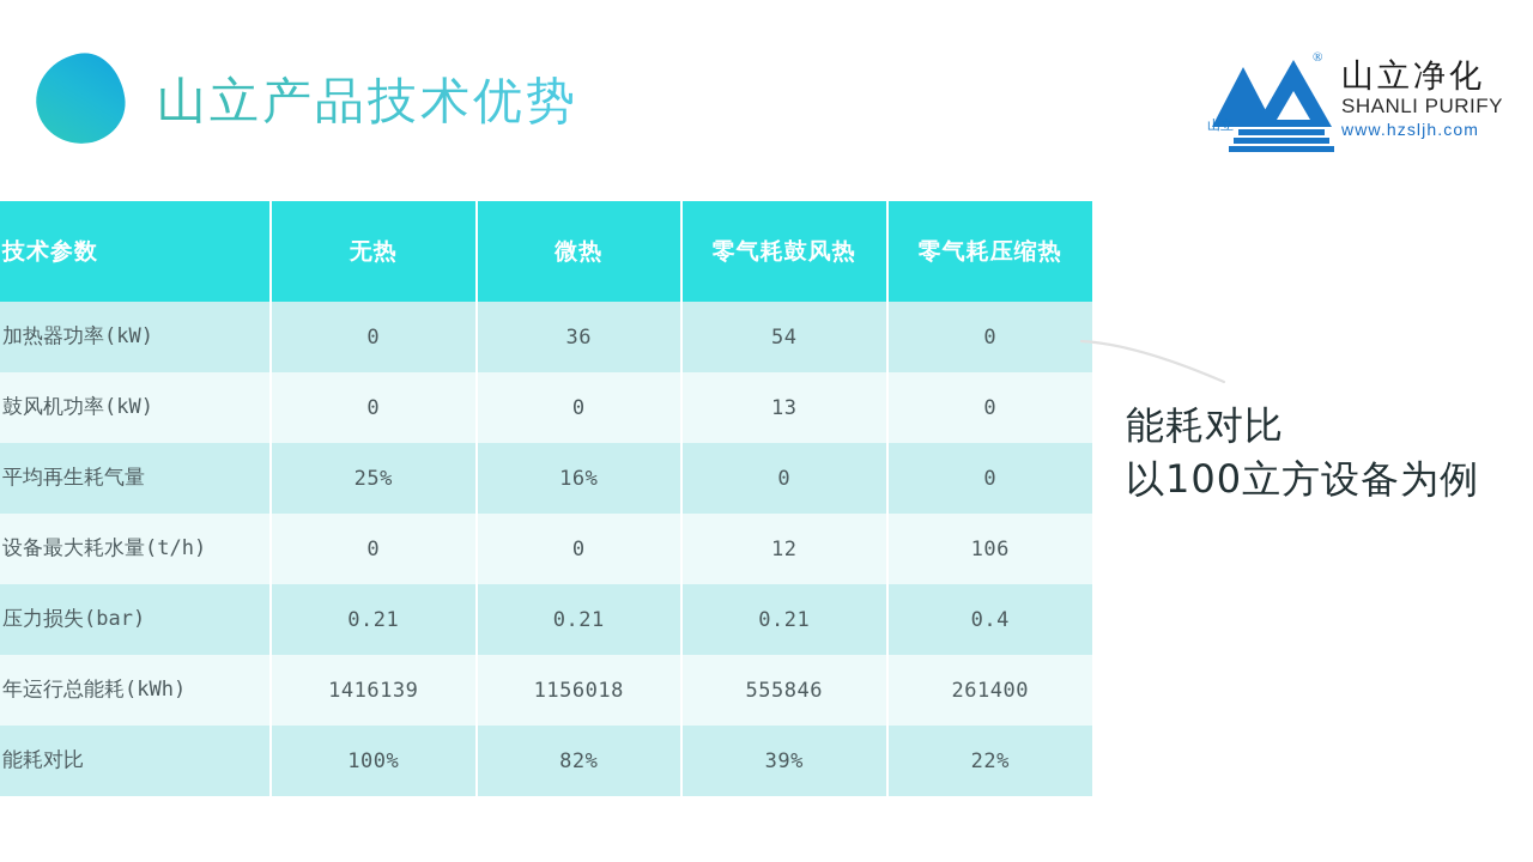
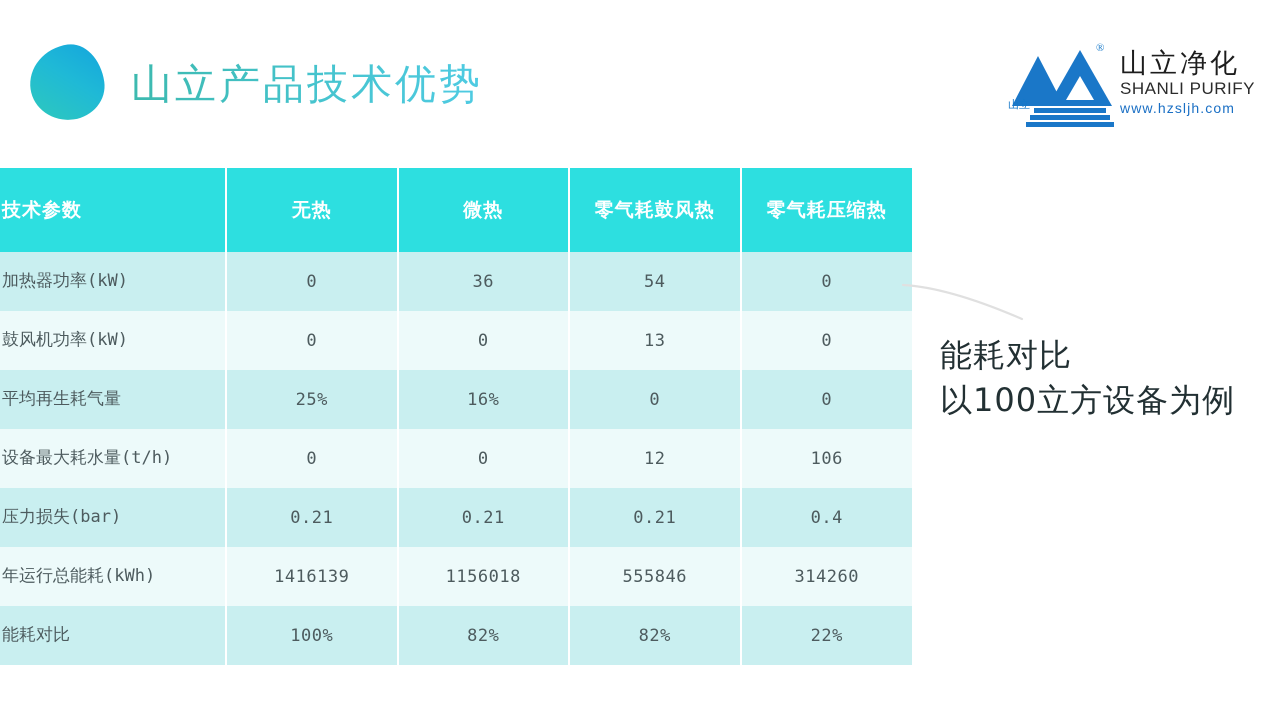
  山立产品技术优势
  ®
  山立
  山立净化
  SHANLI PURIFY
  www.hzsljh.com
  技术参数	无热	微热	零气耗鼓风热	零气耗压缩热
  加热器功率(kW)	0	36	54	0
  鼓风机功率(kW)	0	0	13	0
  平均再生耗气量	25%	16%	0	0
  设备最大耗水量(t/h)	0	0	12	106
  压力损失(bar)	0.21	0.21	0.21	0.4
- 年运行总能耗(kWh)	1416139	1156018	555846	261400
+ 年运行总能耗(kWh)	1416139	1156018	555846	314260
- 能耗对比	100%	82%	39%	22%
+ 能耗对比	100%	82%	82%	22%
  能耗对比
  以100立方设备为例
